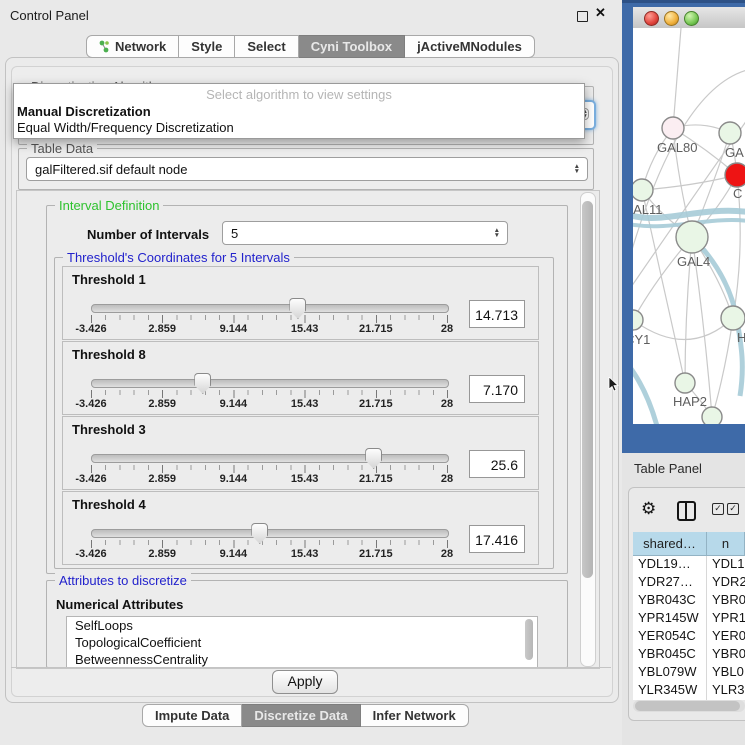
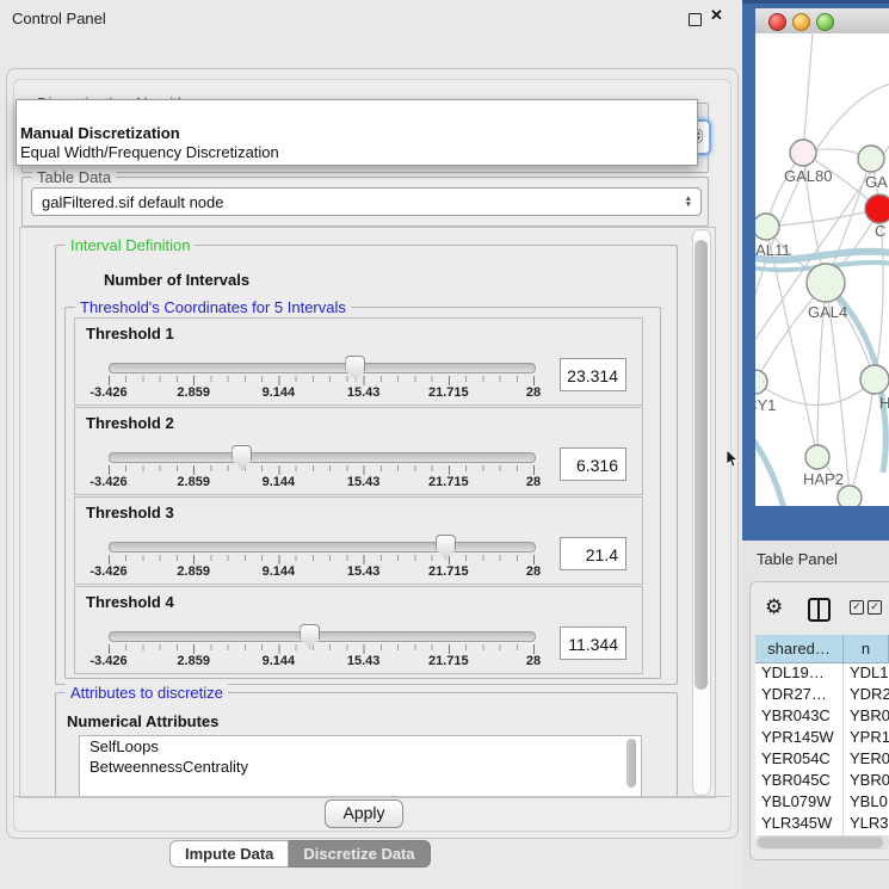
  Control Panel
  ✕
- Network
- Style
- Select
- Cyni Toolbox
- jActiveMNodules
- Select algorithm to view settings
  Manual Discretization
  Equal Width/Frequency Discretization
  Table Data
  galFiltered.sif default node
  Interval Definition
  Number of Intervals
- 5
  Threshold's Coordinates for 5 Intervals
  Threshold 1
  -3.426
  2.859
  9.144
  15.43
  21.715
  28
- 14.713
+ 23.314
- Threshold 8
+ Threshold 2
  -3.426
  2.859
  9.144
  15.43
  21.715
  28
- 7.170
+ 6.316
  Threshold 3
  -3.426
  2.859
  9.144
  15.43
  21.715
  28
- 25.6
+ 21.4
  Threshold 4
  -3.426
  2.859
  9.144
  15.43
  21.715
  28
- 17.416
+ 11.344
  Attributes to discretize
  Numerical Attributes
  SelfLoops
- TopologicalCoefficient
  BetweennessCentrality
  Apply
  Impute Data
  Discretize Data
- Infer Network
  GAL80
  GA
  C
  AL11
  GAL4
  H
  HAP2
  Table Panel
  ⚙
  ✓
  ✓
  shared…
  n
  YDL19…
  YDL1
  YDR27…
  YDR2
  YBR043C
  YBR0
  YPR145W
  YPR1
  YER054C
  YER0
  YBR045C
  YBR0
  YBL079W
  YBL0
  YLR345W
  YLR3
